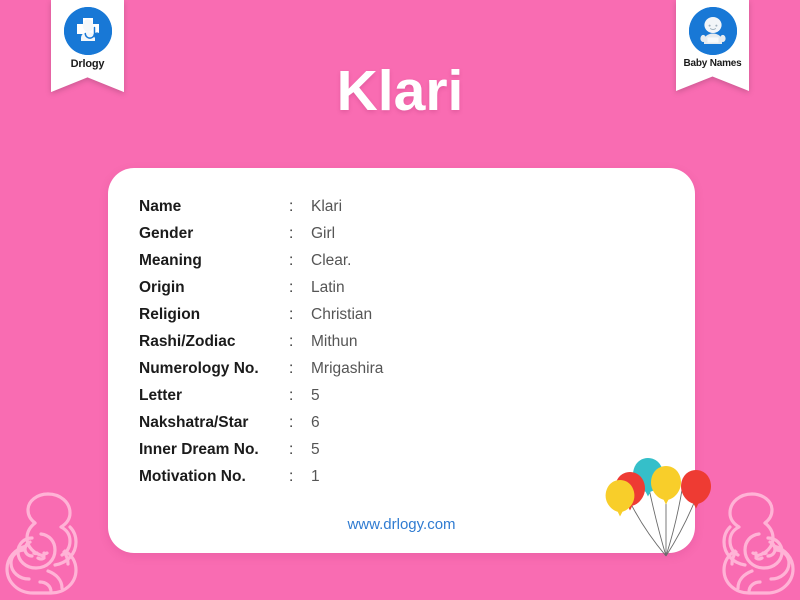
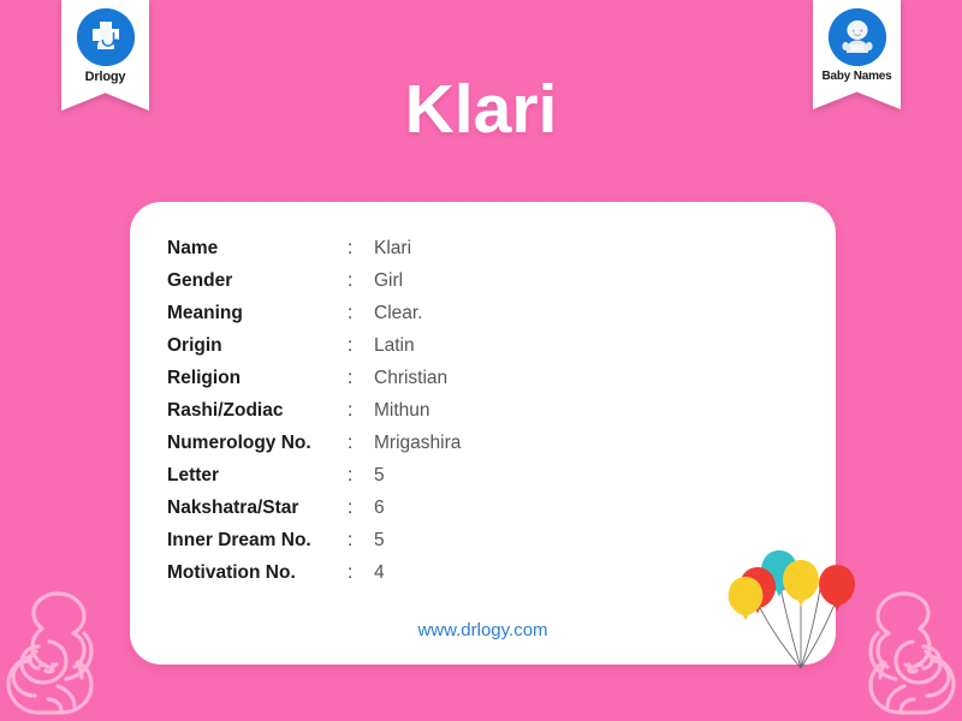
  Drlogy
  Baby Names
  Klari
  Name	:	Klari
  Gender	:	Girl
  Meaning	:	Clear.
  Origin	:	Latin
  Religion	:	Christian
  Rashi/Zodiac	:	Mithun
  Numerology No.	:	Mrigashira
  Letter	:	5
  Nakshatra/Star	:	6
  Inner Dream No.	:	5
- Motivation No.	:	1
+ Motivation No.	:	4
  www.drlogy.com
